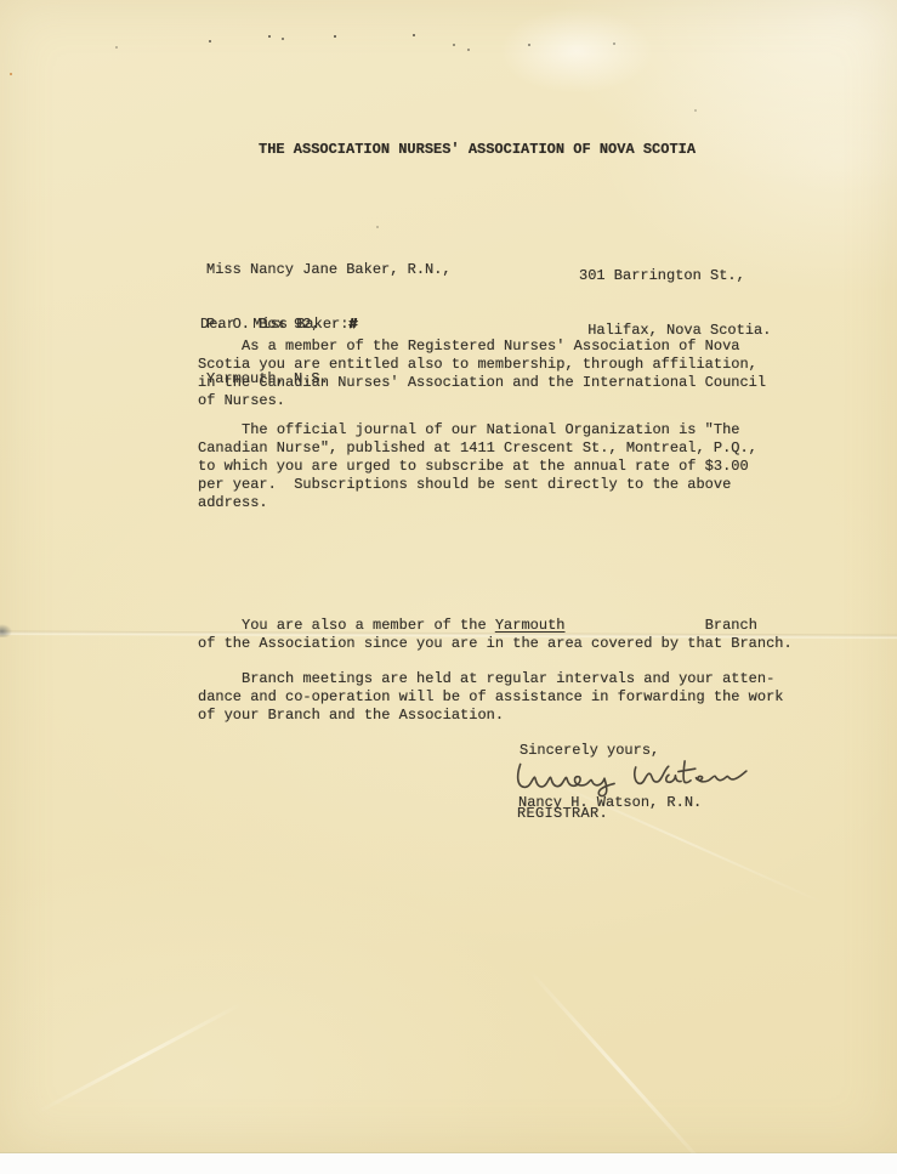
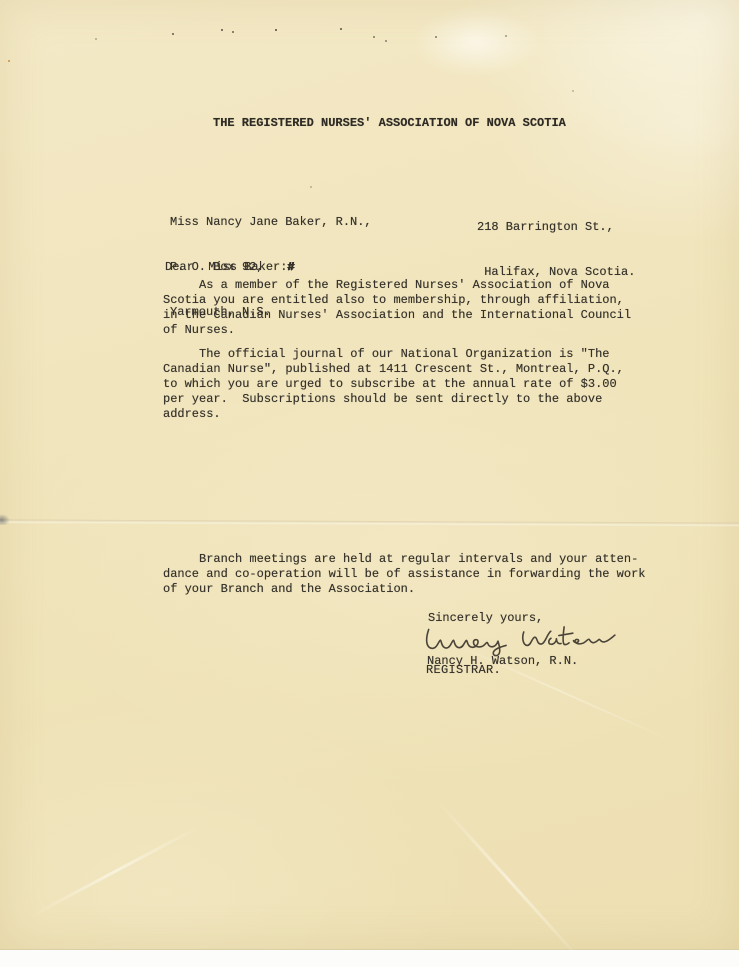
- THE ASSOCIATION NURSES' ASSOCIATION OF NOVA SCOTIA
+ THE REGISTERED NURSES' ASSOCIATION OF NOVA SCOTIA
  Miss Nancy Jane Baker, R.N.,
  P. O. Box 92,
  Yarmouth, N.S.
- 301 Barrington St.,
+ 218 Barrington St.,
  Halifax, Nova Scotia.
  Dear Miss Baker:#
  As a member of the Registered Nurses' Association of Nova
  Scotia you are entitled also to membership, through affiliation,
  in the Canadian Nurses' Association and the International Council
  of Nurses.
  The official journal of our National Organization is "The
  Canadian Nurse", published at 1411 Crescent St., Montreal, P.Q.,
  to which you are urged to subscribe at the annual rate of $3.00
  per year. Subscriptions should be sent directly to the above
  address.
- You are also a member of the Yarmouth Branch
- of the Association since you are in the area covered by that Branch.
  Branch meetings are held at regular intervals and your atten-
  dance and co-operation will be of assistance in forwarding the work
  of your Branch and the Association.
  Sincerely yours,
  Nancy H. Watson, R.N.
  REGISTRAR.
